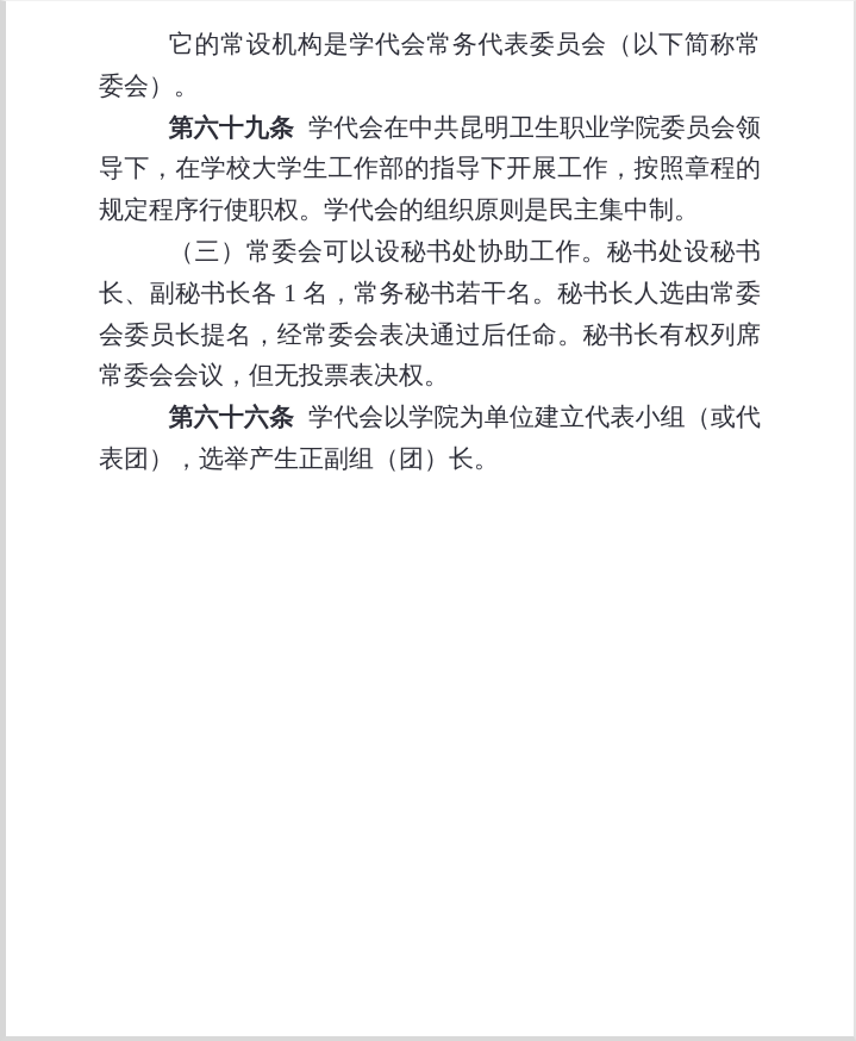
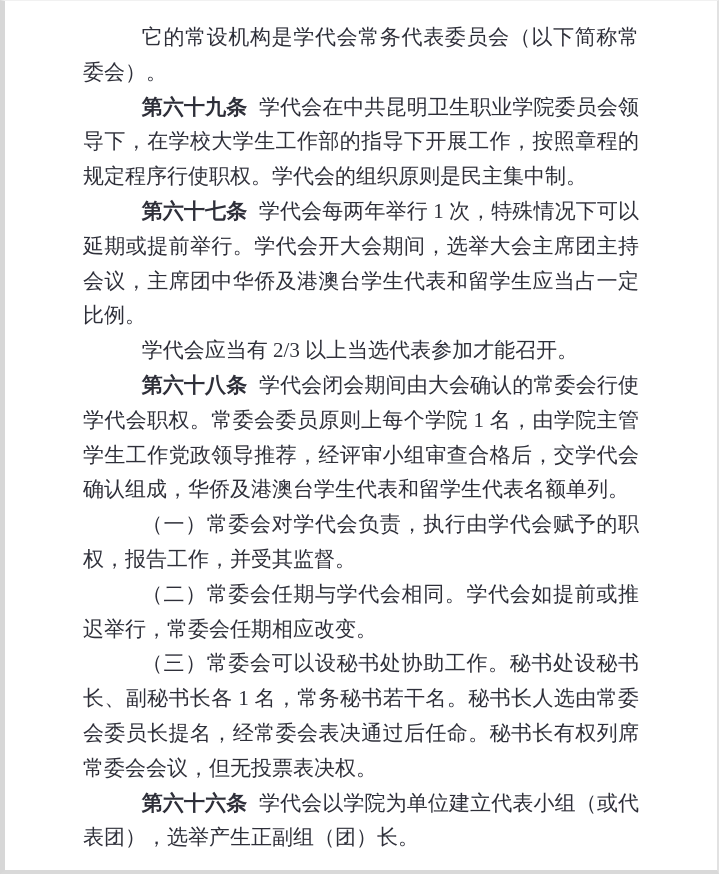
  它的常设机构是学代会常务代表委员会（以下简称常委会）。
  第六十九条 学代会在中共昆明卫生职业学院委员会领导下，在学校大学生工作部的指导下开展工作，按照章程的规定程序行使职权。学代会的组织原则是民主集中制。
+ 第六十七条 学代会每两年举行 1 次，特殊情况下可以延期或提前举行。学代会开大会期间，选举大会主席团主持会议，主席团中华侨及港澳台学生代表和留学生应当占一定比例。
+ 学代会应当有 2/3 以上当选代表参加才能召开。
+ 第六十八条 学代会闭会期间由大会确认的常委会行使学代会职权。常委会委员原则上每个学院 1 名，由学院主管学生工作党政领导推荐，经评审小组审查合格后，交学代会确认组成，华侨及港澳台学生代表和留学生代表名额单列。
+ （一）常委会对学代会负责，执行由学代会赋予的职权，报告工作，并受其监督。
+ （二）常委会任期与学代会相同。学代会如提前或推迟举行，常委会任期相应改变。
  （三）常委会可以设秘书处协助工作。秘书处设秘书长、副秘书长各 1 名，常务秘书若干名。秘书长人选由常委会委员长提名，经常委会表决通过后任命。秘书长有权列席常委会会议，但无投票表决权。
  第六十六条 学代会以学院为单位建立代表小组（或代表团），选举产生正副组（团）长。
